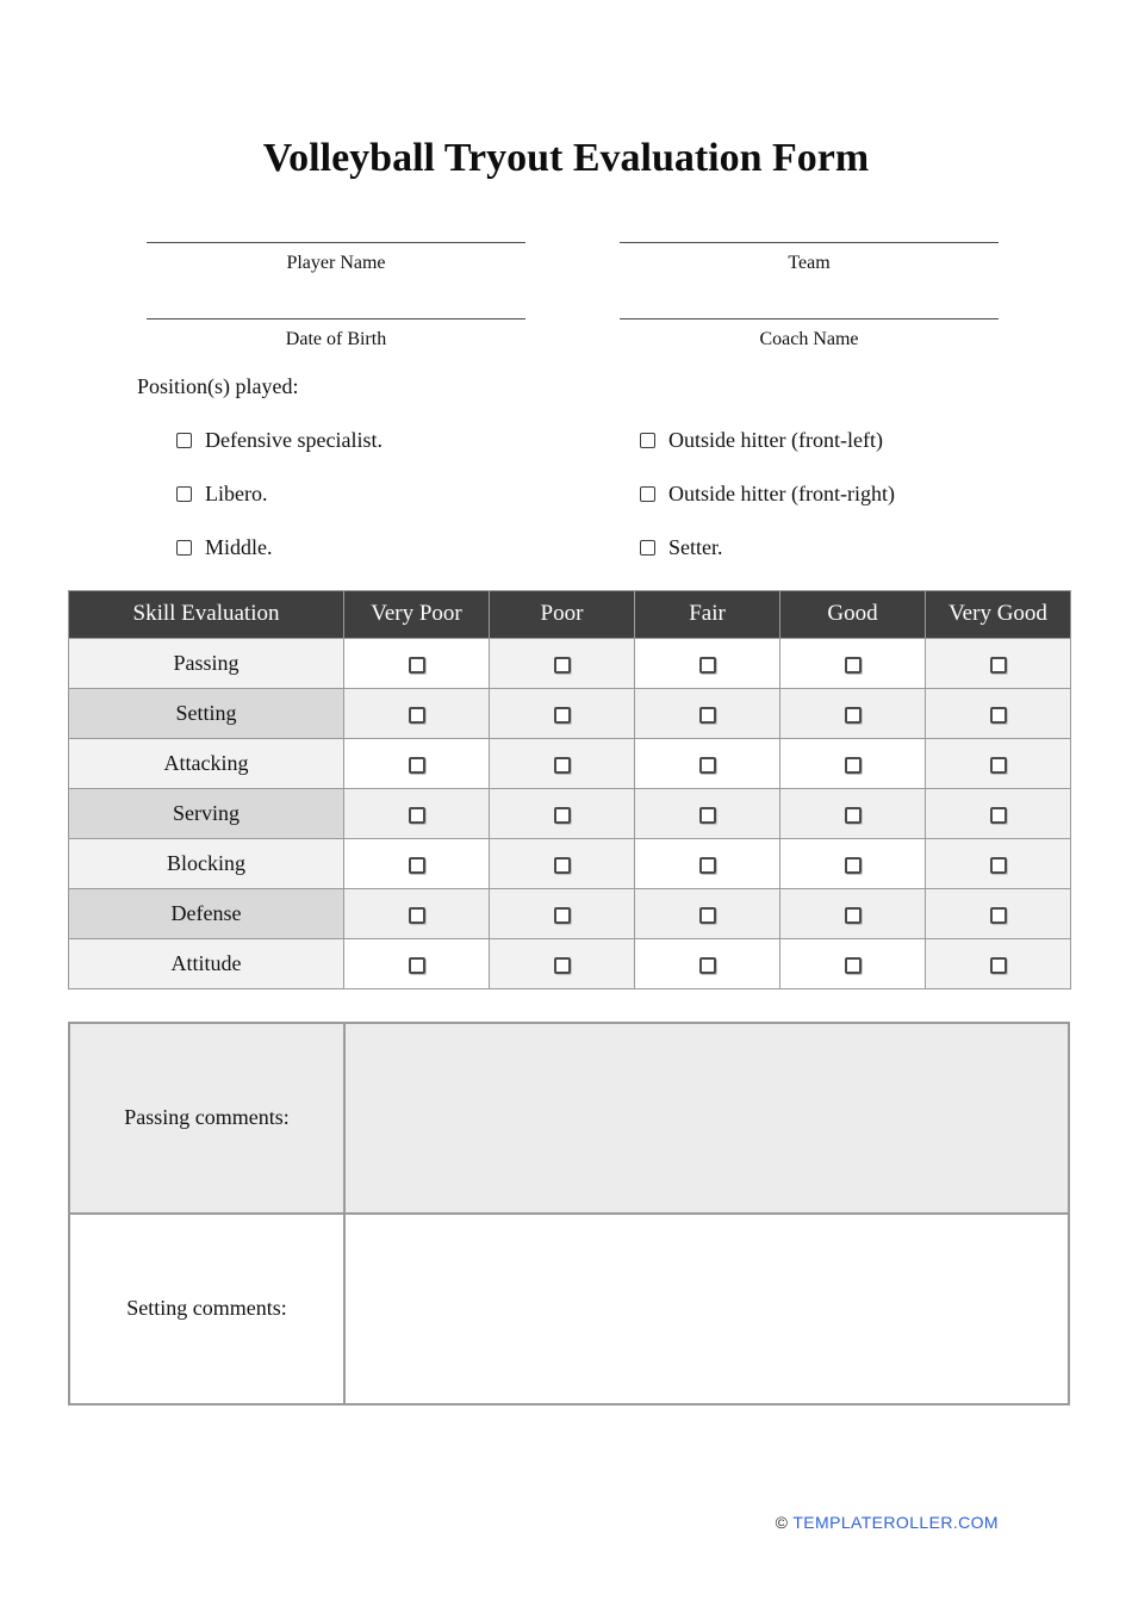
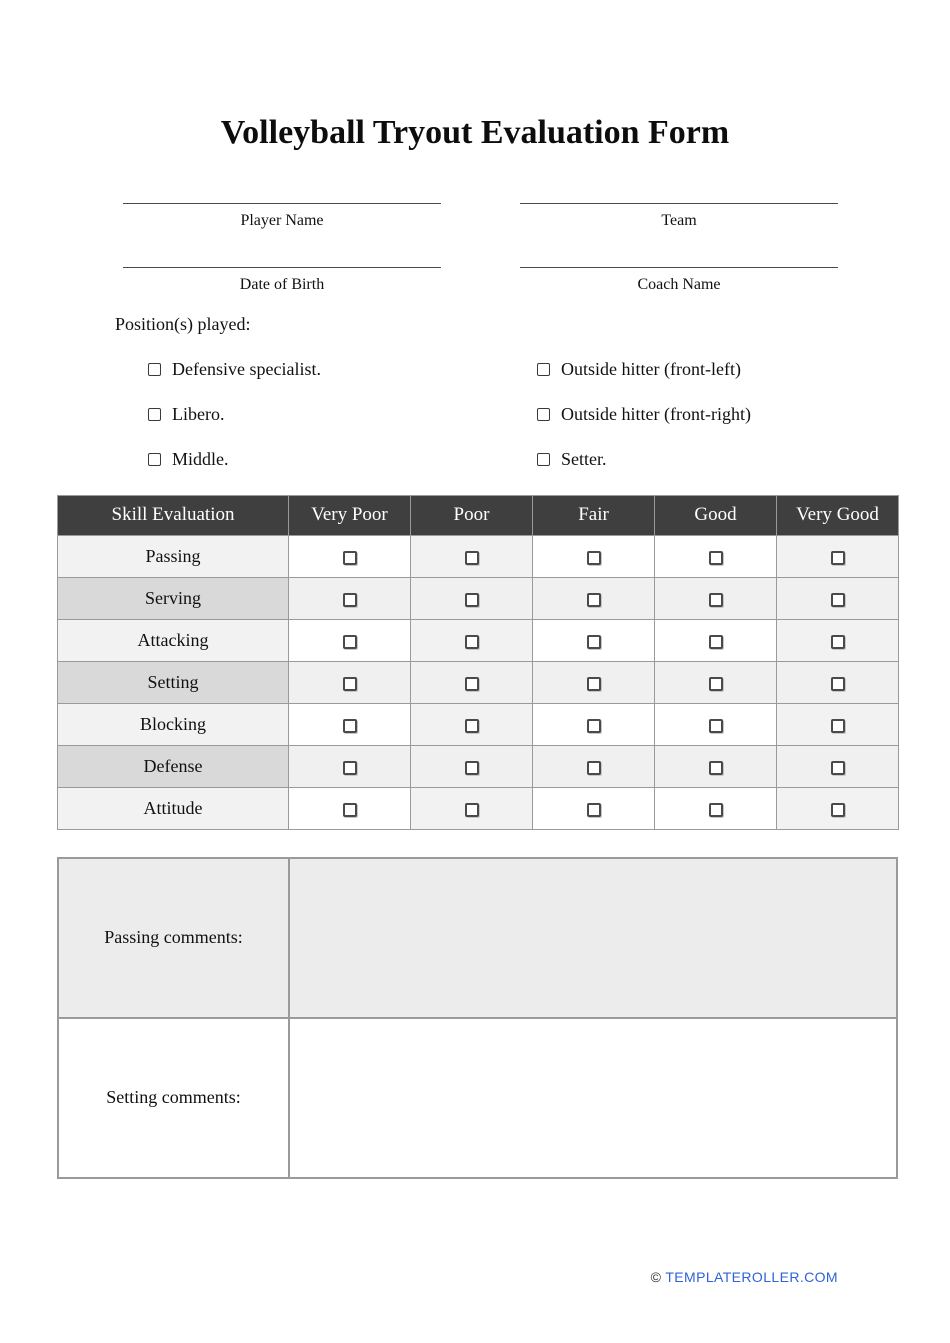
  Volleyball Tryout Evaluation Form
  Player Name
  Team
  Date of Birth
  Coach Name
  Position(s) played:
  Defensive specialist.
  Outside hitter (front-left)
  Libero.
  Outside hitter (front-right)
  Middle.
  Setter.
  Skill Evaluation	Very Poor	Poor	Fair	Good	Very Good
  Passing
- Setting
+ Serving
  Attacking
- Serving
+ Setting
  Blocking
  Defense
  Attitude
  Passing comments:
  Setting comments:
  © TEMPLATEROLLER.COM
